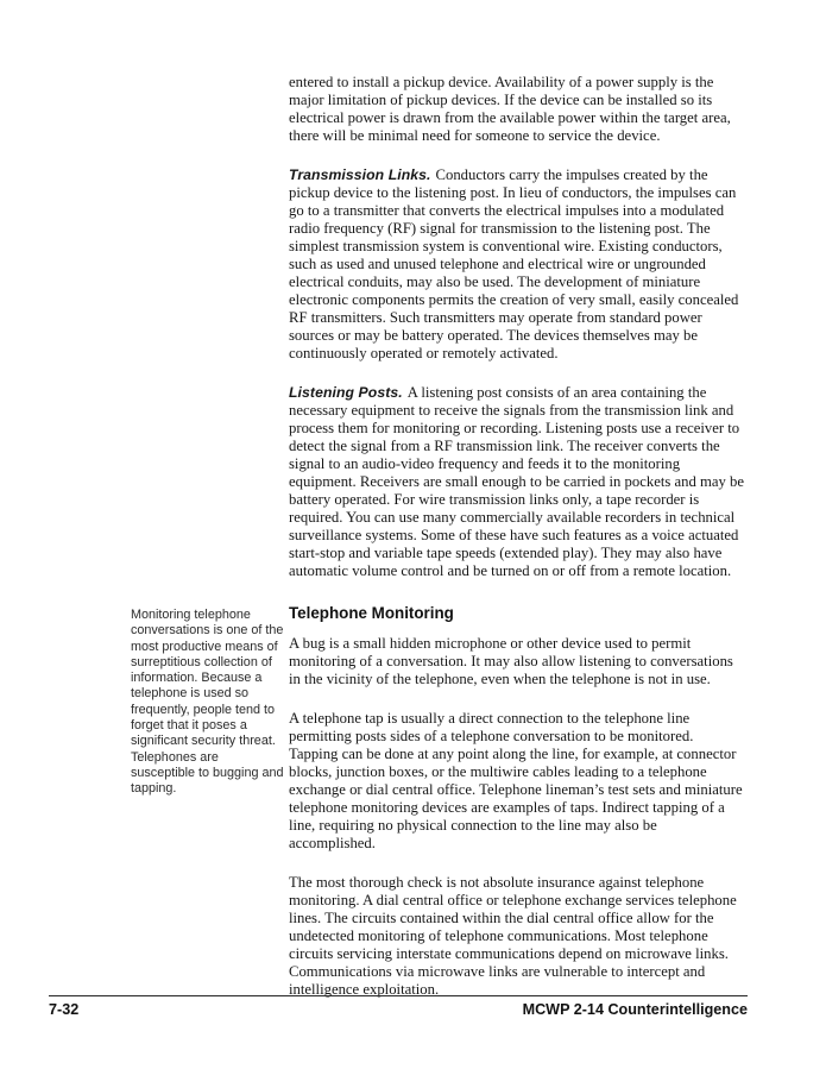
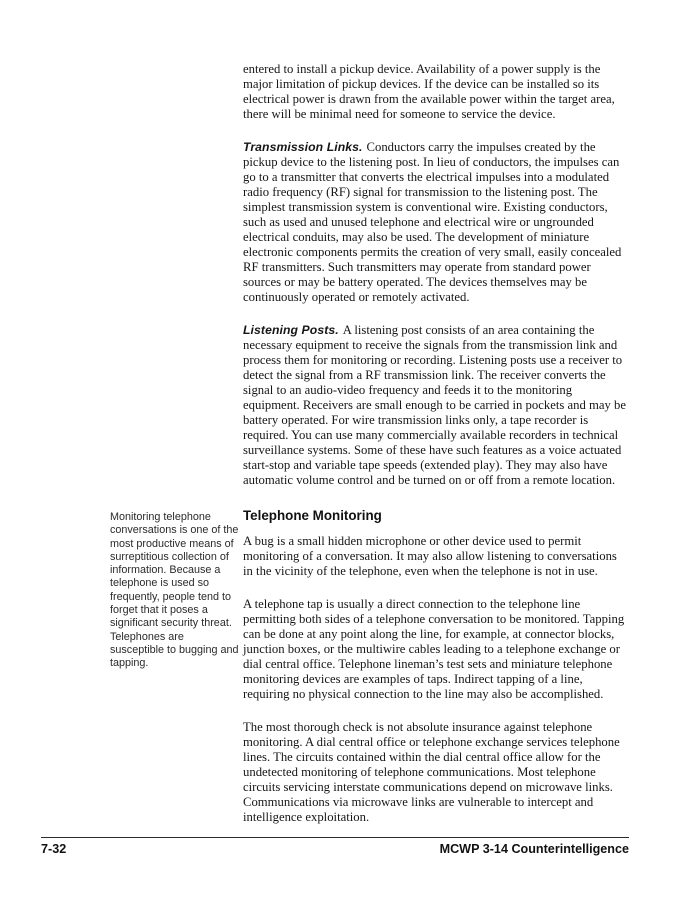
  Monitoring telephone conversations is one of the most productive means of surreptitious collection of information. Because a telephone is used so frequently, people tend to forget that it poses a significant security threat. Telephones are susceptible to bugging and tapping.
  entered to install a pickup device. Availability of a power supply is the major limitation of pickup devices. If the device can be installed so its electrical power is drawn from the available power within the target area, there will be minimal need for someone to service the device.
  Transmission Links. Conductors carry the impulses created by the pickup device to the listening post. In lieu of conductors, the impulses can go to a transmitter that converts the electrical impulses into a modulated radio frequency (RF) signal for transmission to the listening post. The simplest transmission system is conventional wire. Existing conductors, such as used and unused telephone and electrical wire or ungrounded electrical conduits, may also be used. The development of miniature electronic components permits the creation of very small, easily concealed RF transmitters. Such transmitters may operate from standard power sources or may be battery operated. The devices themselves may be continuously operated or remotely activated.
  Listening Posts. A listening post consists of an area containing the necessary equipment to receive the signals from the transmission link and process them for monitoring or recording. Listening posts use a receiver to detect the signal from a RF transmission link. The receiver converts the signal to an audio-video frequency and feeds it to the monitoring equipment. Receivers are small enough to be carried in pockets and may be battery operated. For wire transmission links only, a tape recorder is required. You can use many commercially available recorders in technical surveillance systems. Some of these have such features as a voice actuated start-stop and variable tape speeds (extended play). They may also have automatic volume control and be turned on or off from a remote location.
  Telephone Monitoring
  A bug is a small hidden microphone or other device used to permit monitoring of a conversation. It may also allow listening to conversations in the vicinity of the telephone, even when the telephone is not in use.
- A telephone tap is usually a direct connection to the telephone line permitting posts sides of a telephone conversation to be monitored. Tapping can be done at any point along the line, for example, at connector blocks, junction boxes, or the multiwire cables leading to a telephone exchange or dial central office. Telephone lineman’s test sets and miniature telephone monitoring devices are examples of taps. Indirect tapping of a line, requiring no physical connection to the line may also be accomplished.
+ A telephone tap is usually a direct connection to the telephone line permitting both sides of a telephone conversation to be monitored. Tapping can be done at any point along the line, for example, at connector blocks, junction boxes, or the multiwire cables leading to a telephone exchange or dial central office. Telephone lineman’s test sets and miniature telephone monitoring devices are examples of taps. Indirect tapping of a line, requiring no physical connection to the line may also be accomplished.
  The most thorough check is not absolute insurance against telephone monitoring. A dial central office or telephone exchange services telephone lines. The circuits contained within the dial central office allow for the undetected monitoring of telephone communications. Most telephone circuits servicing interstate communications depend on microwave links. Communications via microwave links are vulnerable to intercept and intelligence exploitation.
  7-32
- MCWP 2-14 Counterintelligence
+ MCWP 3-14 Counterintelligence
